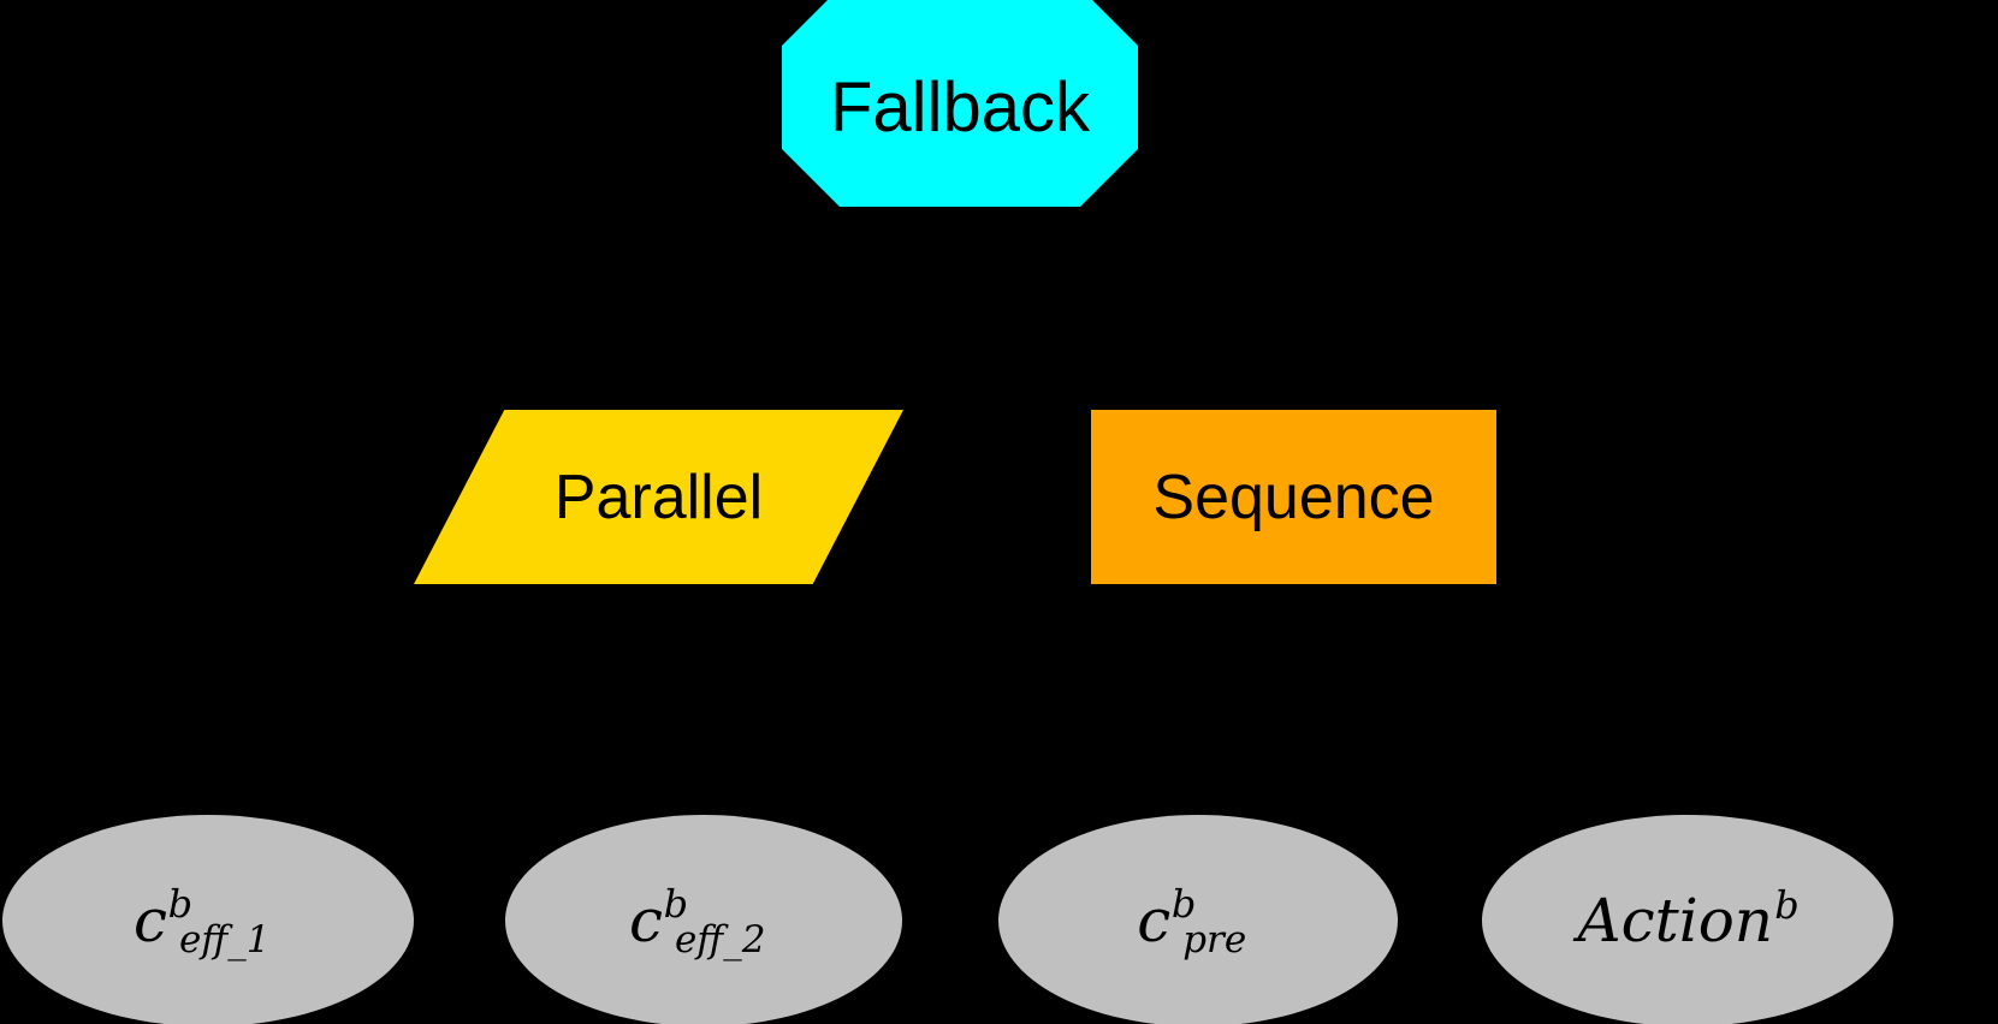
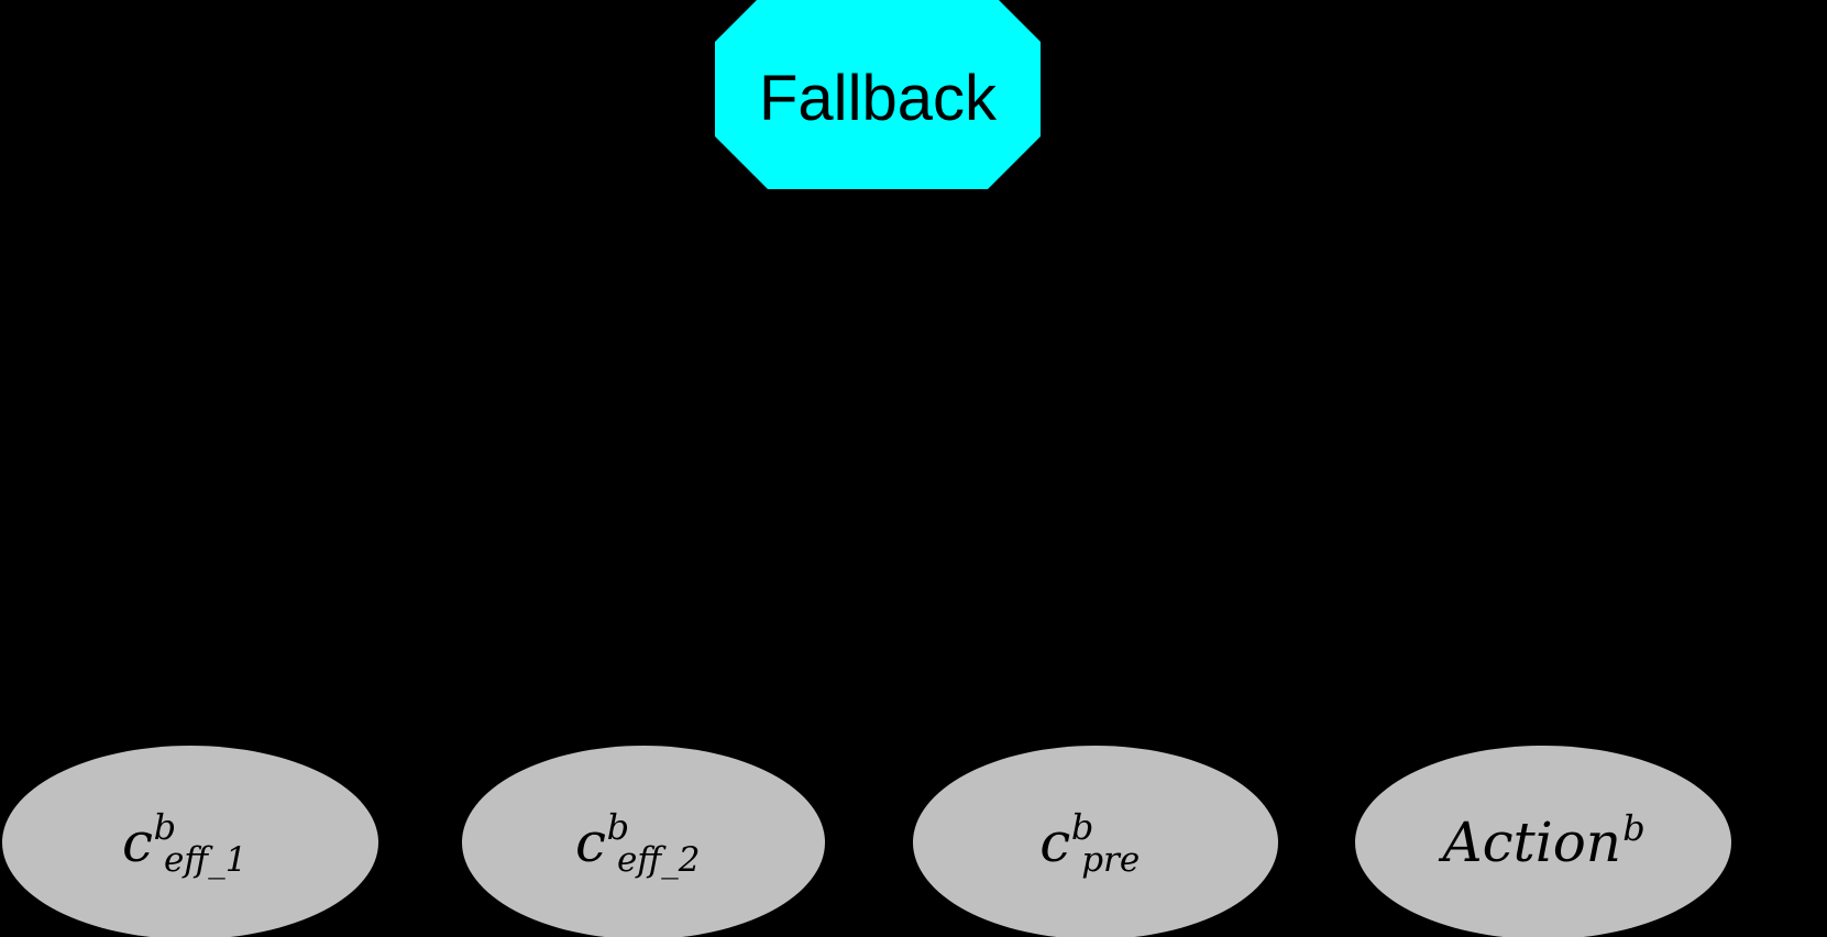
  Fallback
- Parallel
- Sequence
  cbeff_1
  cbeff_2
  cbpre
  Actionb
